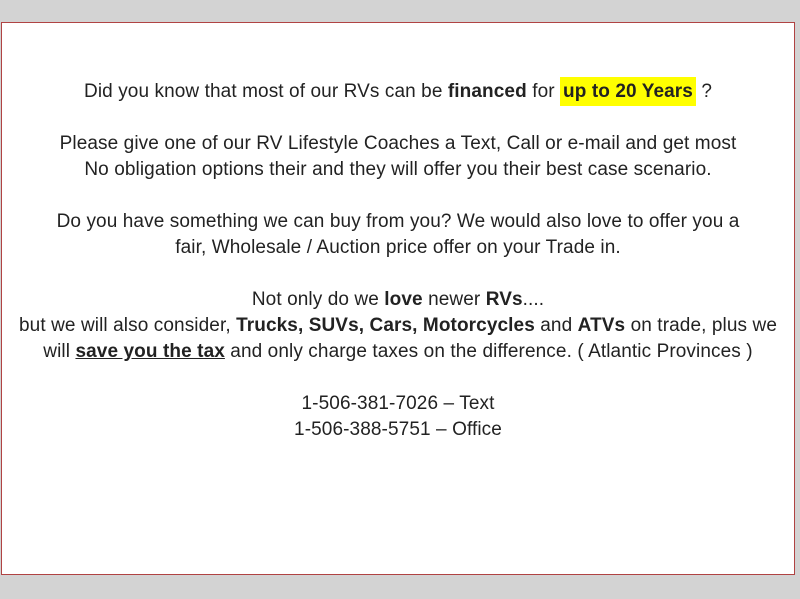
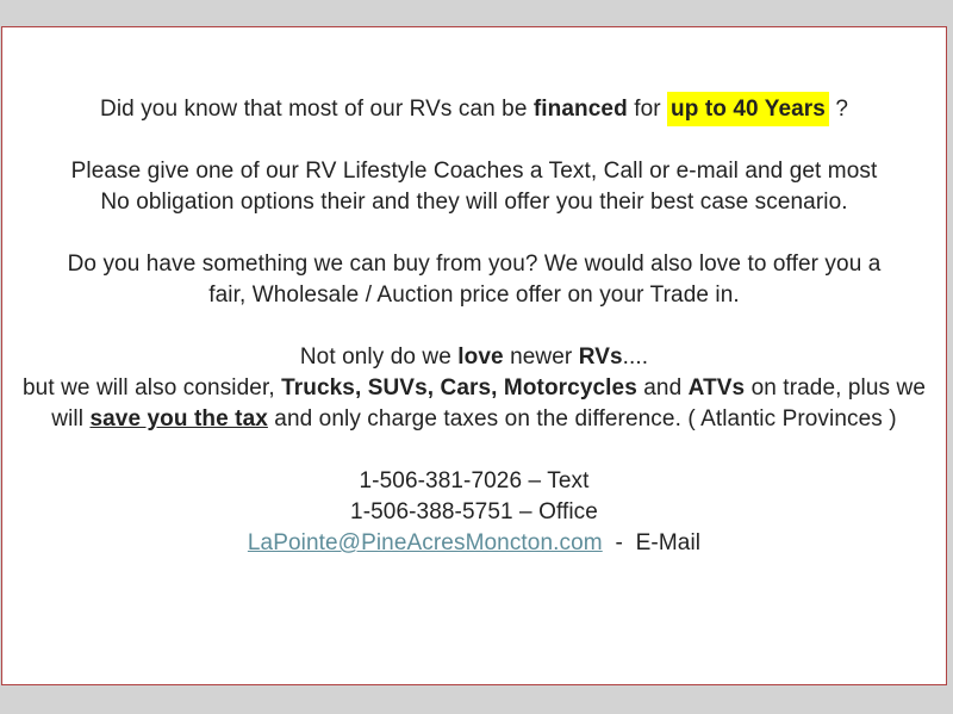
- Did you know that most of our RVs can be financed for up to 20 Years ?
+ Did you know that most of our RVs can be financed for up to 40 Years ?
  Please give one of our RV Lifestyle Coaches a Text, Call or e-mail and get most
  No obligation options their and they will offer you their best case scenario.
  Do you have something we can buy from you? We would also love to offer you a
  fair, Wholesale / Auction price offer on your Trade in.
  Not only do we love newer RVs....
  but we will also consider, Trucks, SUVs, Cars, Motorcycles and ATVs on trade, plus we
  will save you the tax and only charge taxes on the difference. ( Atlantic Provinces )
  1-506-381-7026 – Text
  1-506-388-5751 – Office
+ LaPointe@PineAcresMoncton.com - E-Mail
